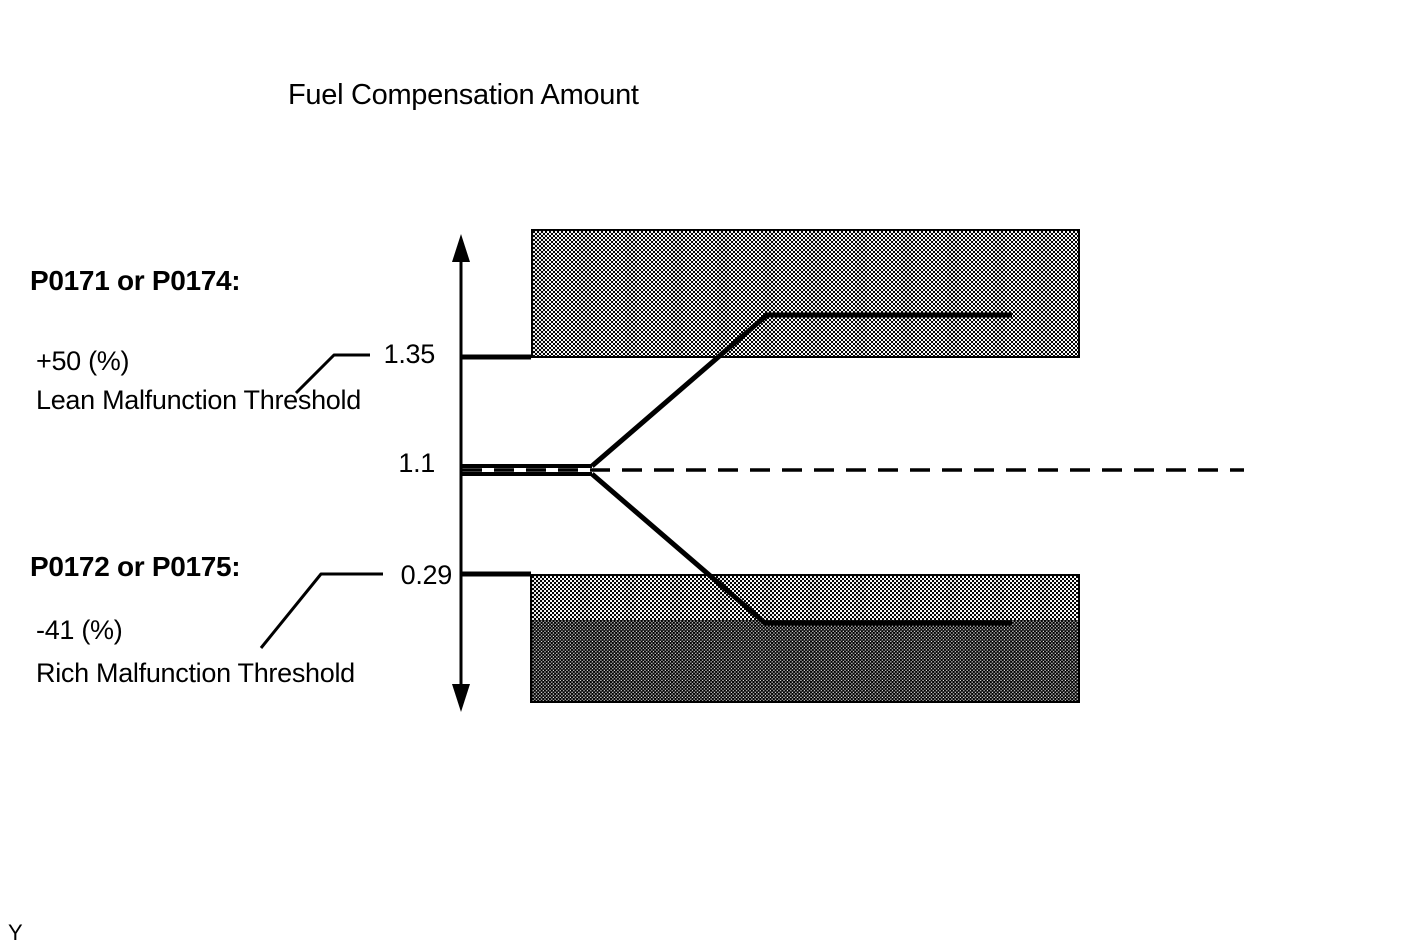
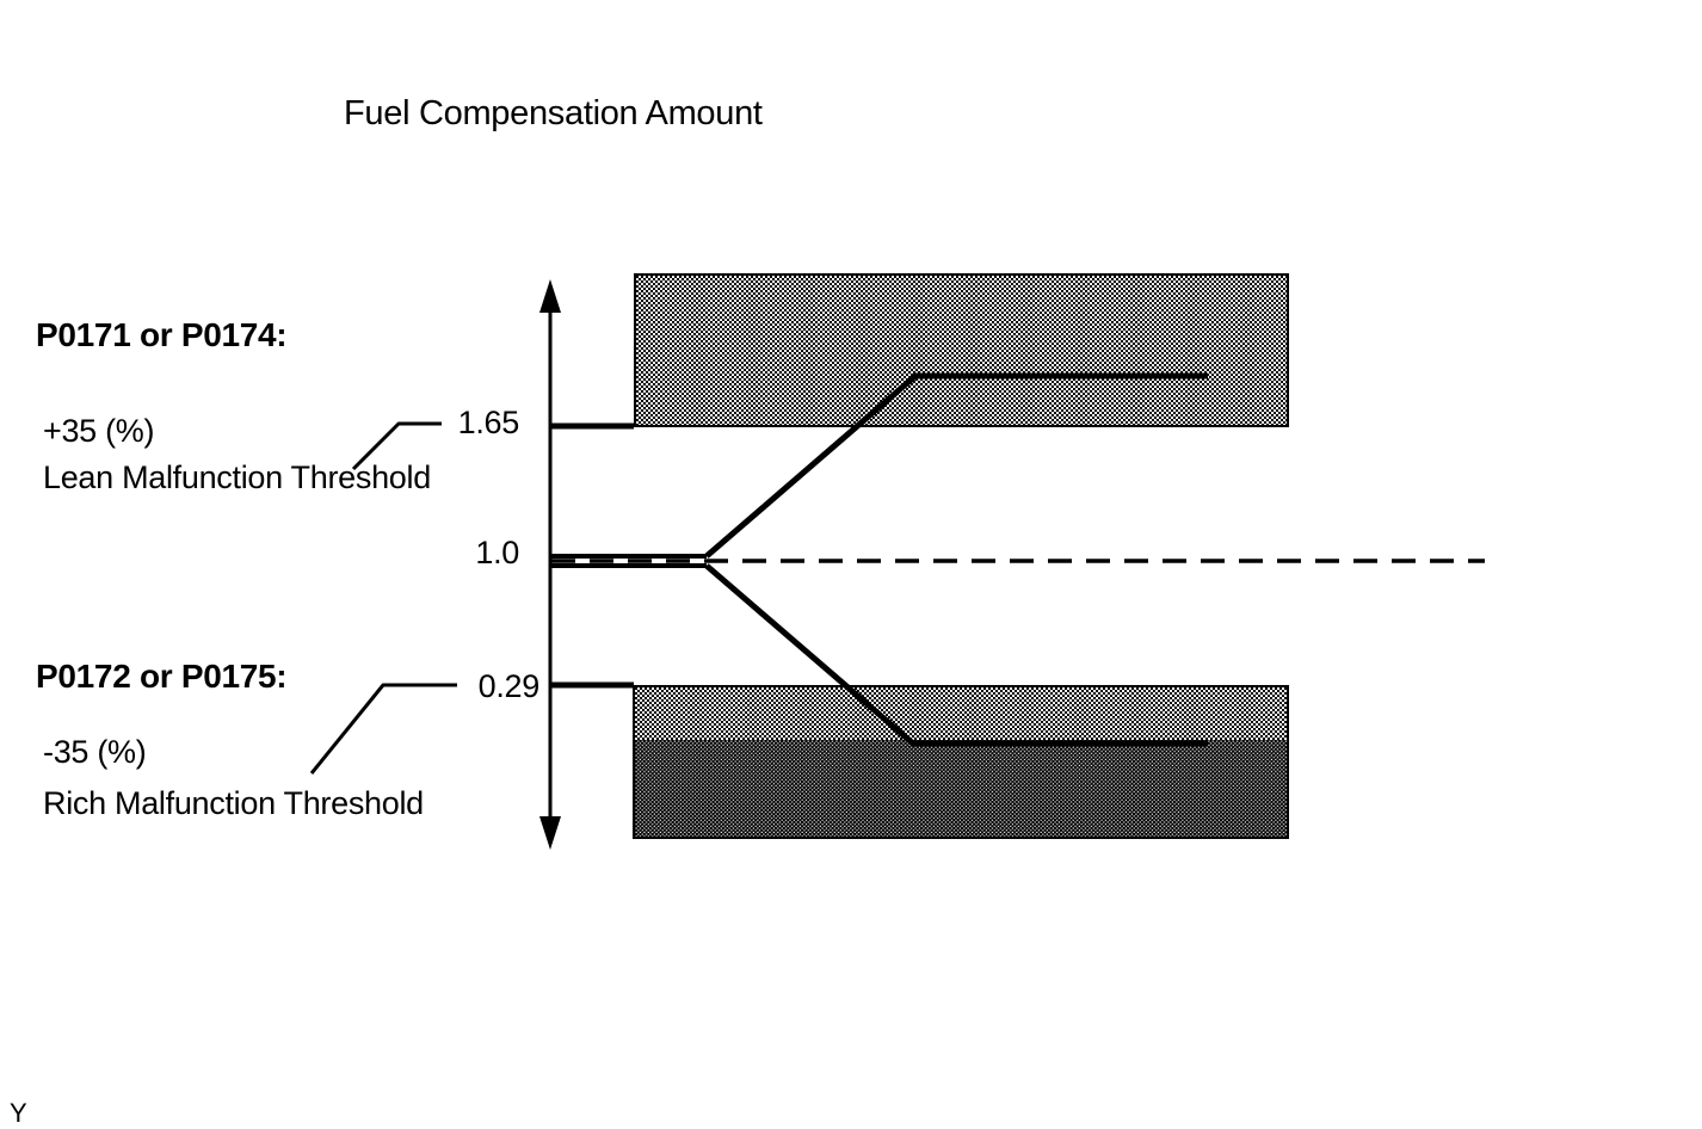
  Fuel Compensation Amount
  P0171 or P0174:
- +50 (%)
+ +35 (%)
  Lean Malfunction Threshold
  P0172 or P0175:
- -41 (%)
+ -35 (%)
  Rich Malfunction Threshold
- 1.35
+ 1.65
- 1.1
+ 1.0
  0.29
  Y
